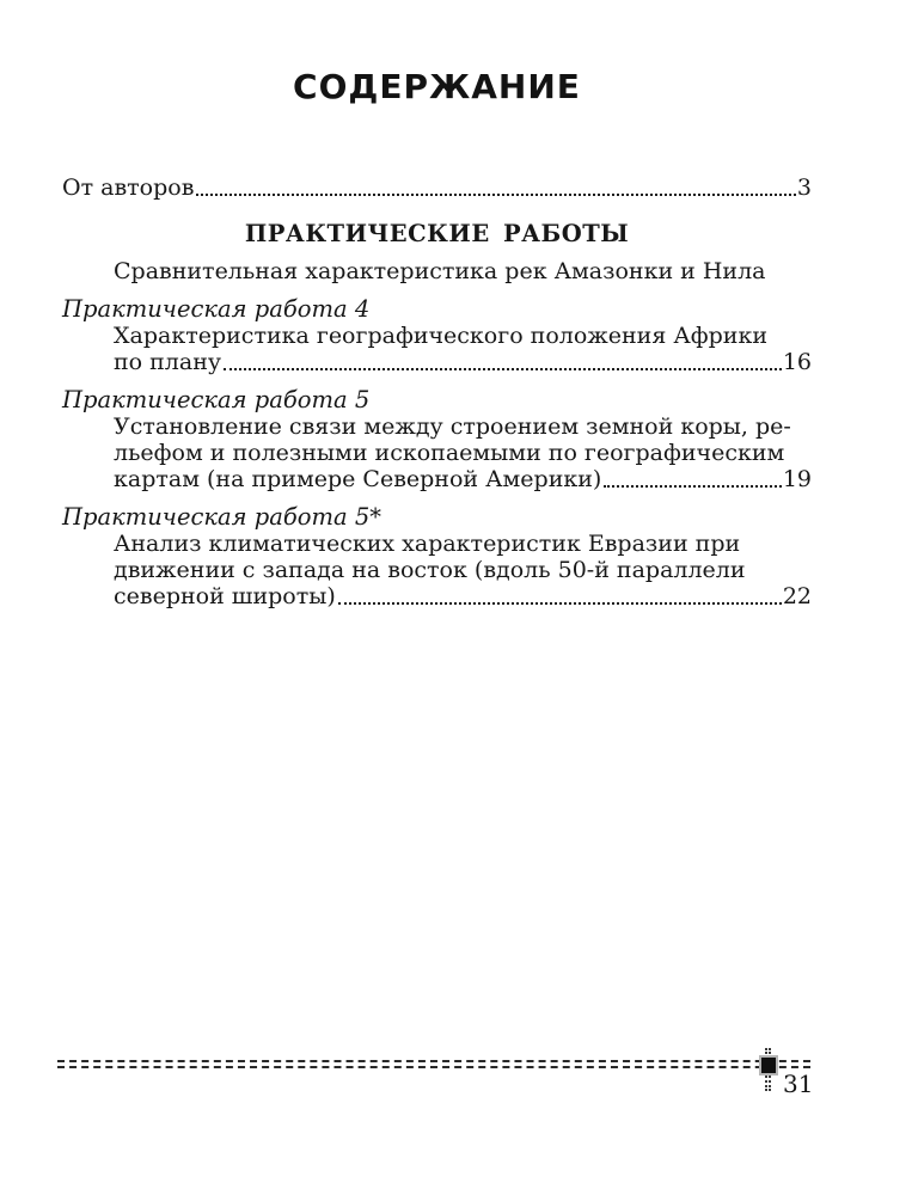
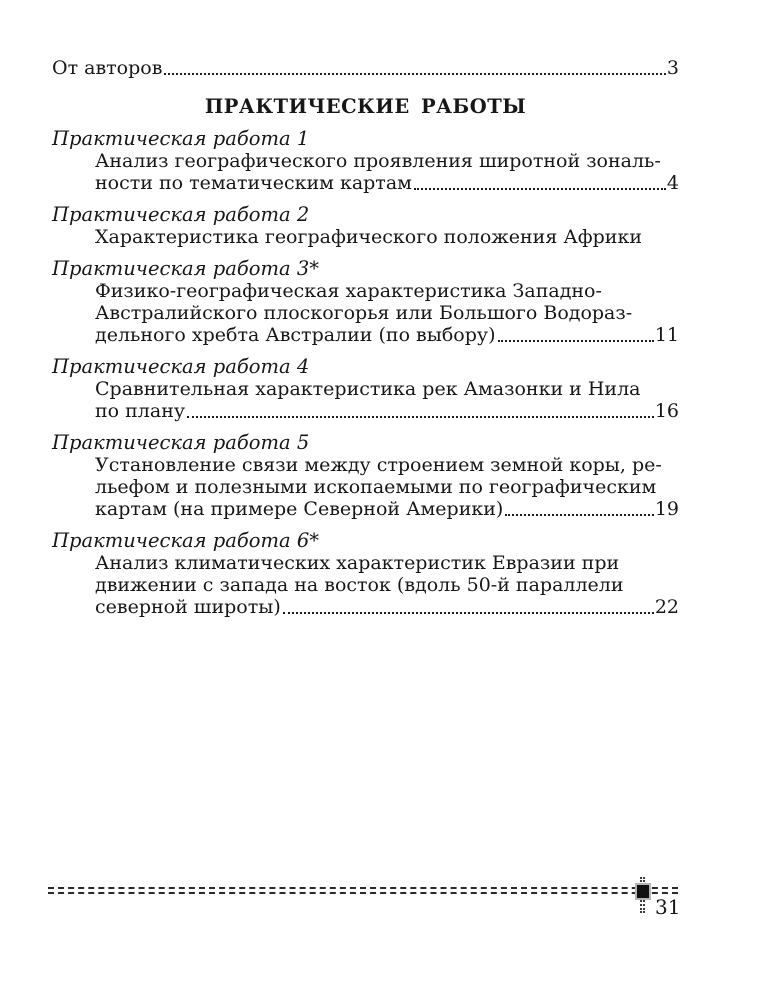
- СОДЕРЖАНИЕ
  От авторов
  3
  ПРАКТИЧЕСКИЕ РАБОТЫ
+ Практическая работа 1
+ Анализ географического проявления широтной зональ-
+ ности по тематическим картам
+ 4
+ Практическая работа 2
- Сравнительная характеристика рек Амазонки и Нила
+ Характеристика географического положения Африки
+ Практическая работа 3*
+ Физико-географическая характеристика Западно-
+ Австралийского плоскогорья или Большого Водораз-
+ дельного хребта Австралии (по выбору)
+ 11
  Практическая работа 4
- Характеристика географического положения Африки
+ Сравнительная характеристика рек Амазонки и Нила
  по плану
  16
  Практическая работа 5
  Установление связи между строением земной коры, ре-
  льефом и полезными ископаемыми по географическим
  картам (на примере Северной Америки)
  19
- Практическая работа 5*
+ Практическая работа 6*
  Анализ климатических характеристик Евразии при
  движении с запада на восток (вдоль 50-й параллели
  северной широты)
  22
  31
